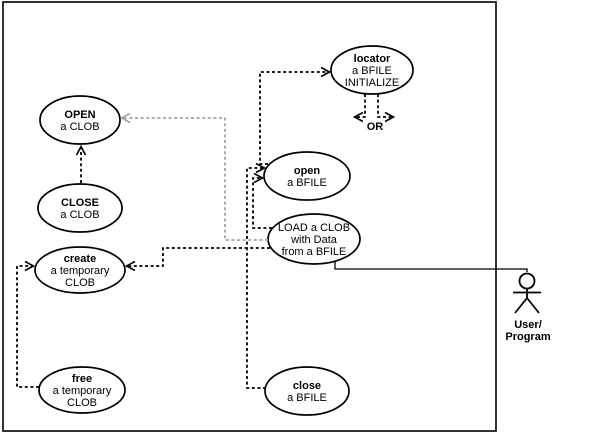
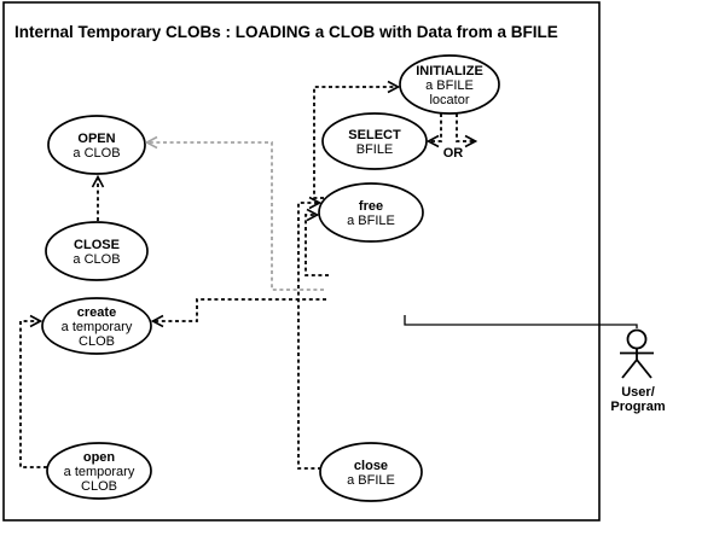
+ Internal Temporary CLOBs : LOADING a CLOB with Data from a BFILE
  OPEN
  a CLOB
  CLOSE
  a CLOB
  create
  a temporary
  CLOB
- free
+ open
  a temporary
  CLOB
- locator
+ INITIALIZE
  a BFILE
- INITIALIZE
+ locator
+ SELECT
+ BFILE
- open
+ free
  a BFILE
- LOAD a CLOB
- with Data
- from a BFILE
  close
  a BFILE
  OR
  User/
  Program
